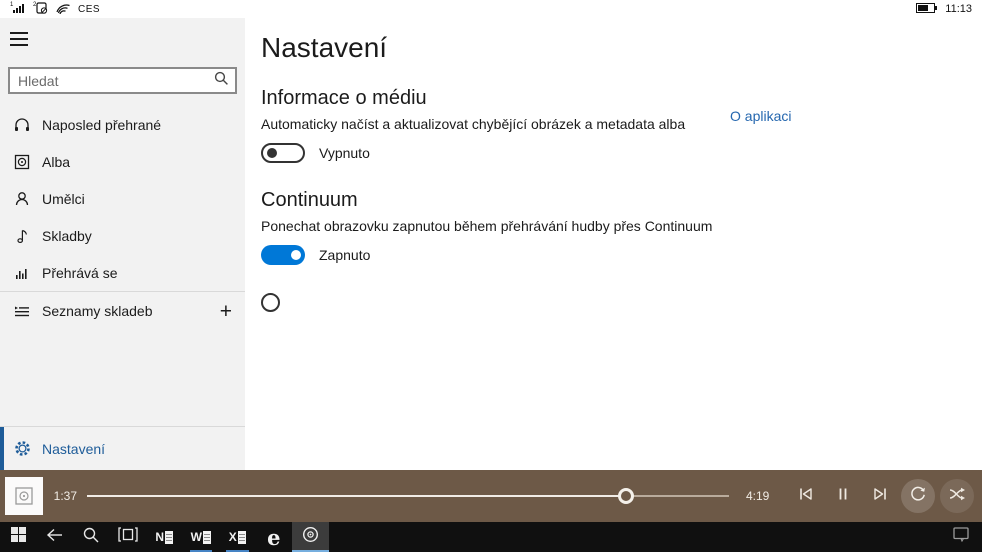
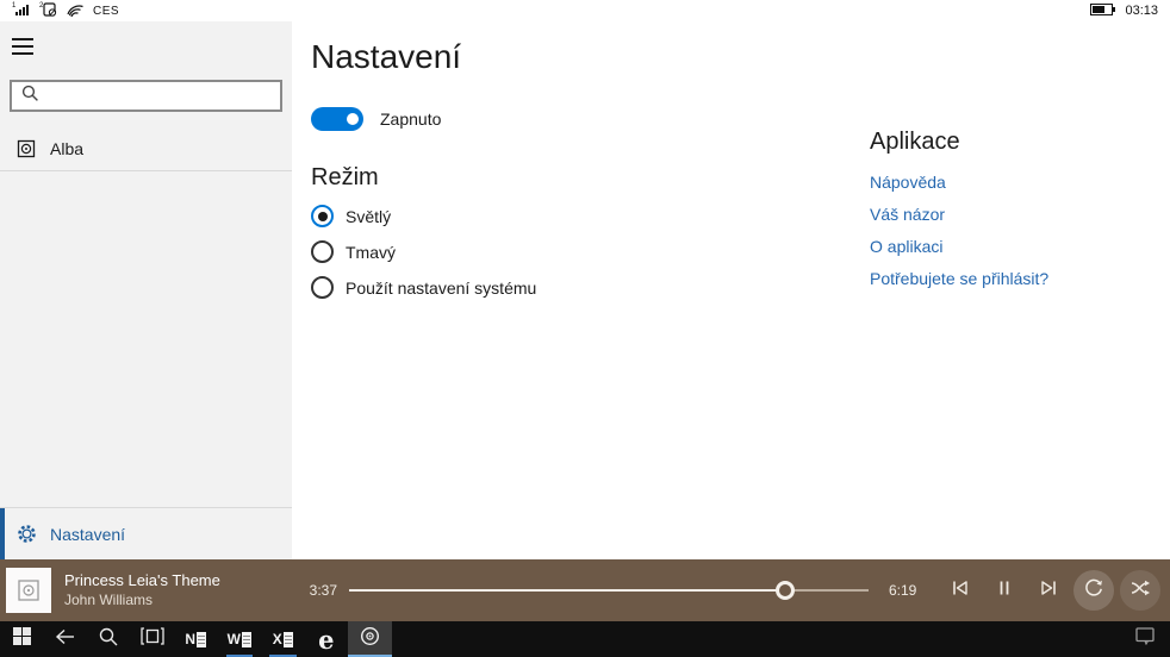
  CES
- 11:13
+ 03:13
- Hledat
- Naposled přehrané
  Alba
- Umělci
- Skladby
- Přehrává se
- Seznamy skladeb
- +
  Nastavení
  Nastavení
- Informace o médiu
- Automaticky načíst a aktualizovat chybějící obrázek a metadata alba
- Vypnuto
- Continuum
- Ponechat obrazovku zapnutou během přehrávání hudby přes Continuum
  Zapnuto
+ Režim
+ Světlý
+ Tmavý
+ Použít nastavení systému
+ Aplikace
+ Nápověda
+ Váš názor
  O aplikaci
+ Potřebujete se přihlásit?
+ Princess Leia's Theme
+ John Williams
- 1:37
+ 3:37
- 4:19
+ 6:19
  N
  W
  X
  e
